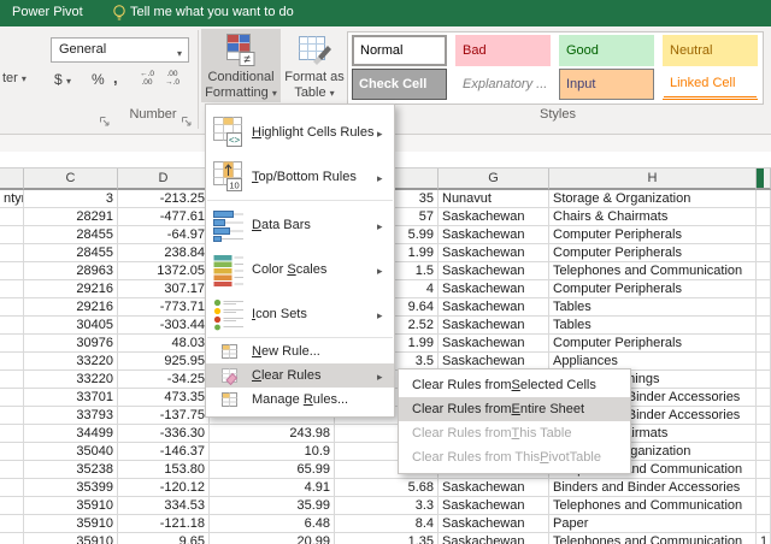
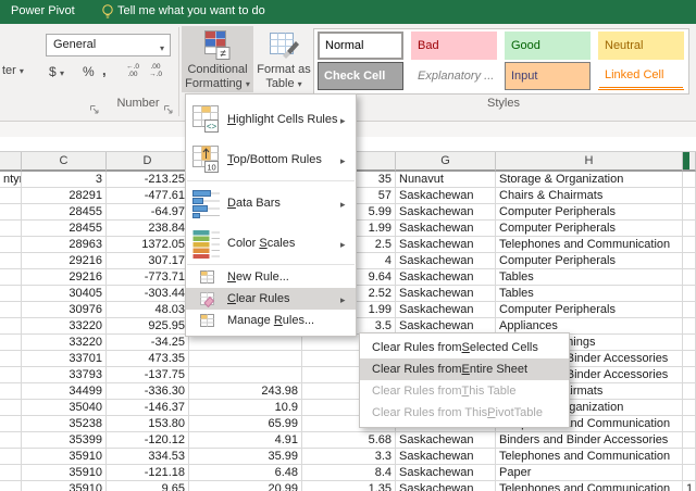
  Power Pivot
  Tell me what you want to do
  ter
  General
  $
  %
  ,
  Number
  ≠
  Conditional
  Formatting
  Format as
  Table
  Normal
  Bad
  Good
  Neutral
  Check Cell
  Explanatory ...
  Input
  Linked Cell
  Styles
  C
  D
  G
  H
  ntyr
  3
  -213.25
  35
  Nunavut
  Storage & Organization
  28291
  -477.61
  57
  Saskachewan
  Chairs & Chairmats
  28455
  -64.97
  5.99
  Saskachewan
  Computer Peripherals
  28455
  238.84
  1.99
  Saskachewan
  Computer Peripherals
  28963
  1372.05
- 1.5
+ 2.5
  Saskachewan
  Telephones and Communication
  29216
  307.17
  4
  Saskachewan
  Computer Peripherals
  29216
  -773.71
  9.64
  Saskachewan
  Tables
  30405
  -303.44
  2.52
  Saskachewan
  Tables
  30976
  48.03
  1.99
  Saskachewan
  Computer Peripherals
  33220
  925.95
  3.5
  Saskachewan
  Appliances
  33220
  -34.25
  33701
  473.35
  33793
  -137.75
  34499
  -336.30
  243.98
  35040
  -146.37
  10.9
  35238
  153.80
  65.99
  35399
  -120.12
  4.91
  5.68
  Saskachewan
  Binders and Binder Accessories
  35910
  334.53
  35.99
  3.3
  Saskachewan
  Telephones and Communication
  35910
  -121.18
  6.48
  8.4
  Saskachewan
  Paper
  35910
  9.65
  20.99
  1.35
  Saskachewan
  Telephones and Communication
  1
  <>
  Highlight Cells Rules
  10
  Top/Bottom Rules
  Data Bars
  Color Scales
- Icon Sets
  New Rule...
  Clear Rules
  Manage Rules...
  Clear Rules from
  S
  elected Cells
  Clear Rules from
  E
  ntire Sheet
  Clear Rules from
  T
  his Table
  Clear Rules from This
  P
  ivotTable
